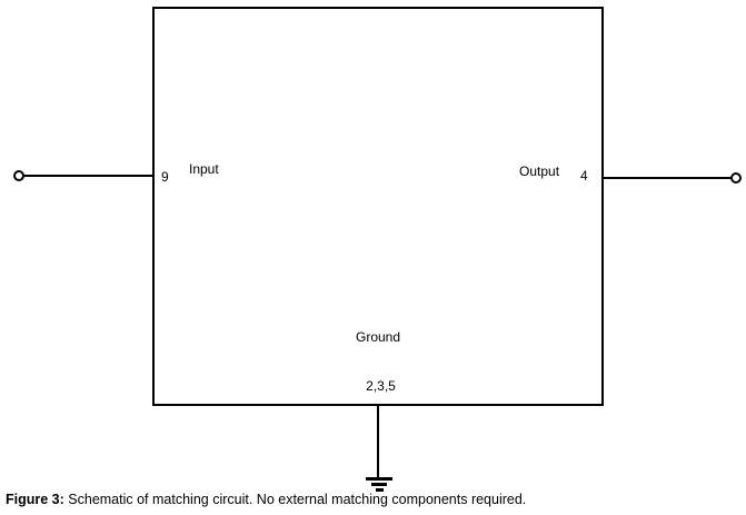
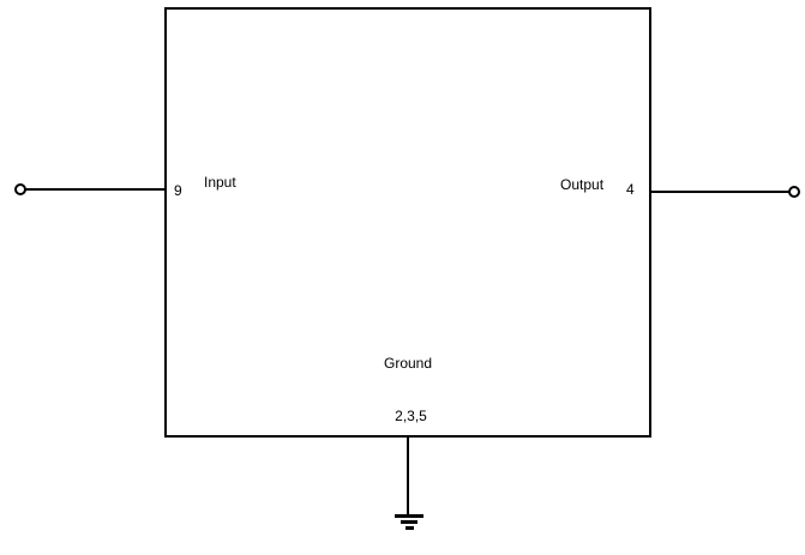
  9
  Input
  Output
  4
  Ground
  2,3,5
- Figure 3: Schematic of matching circuit. No external matching components required.
